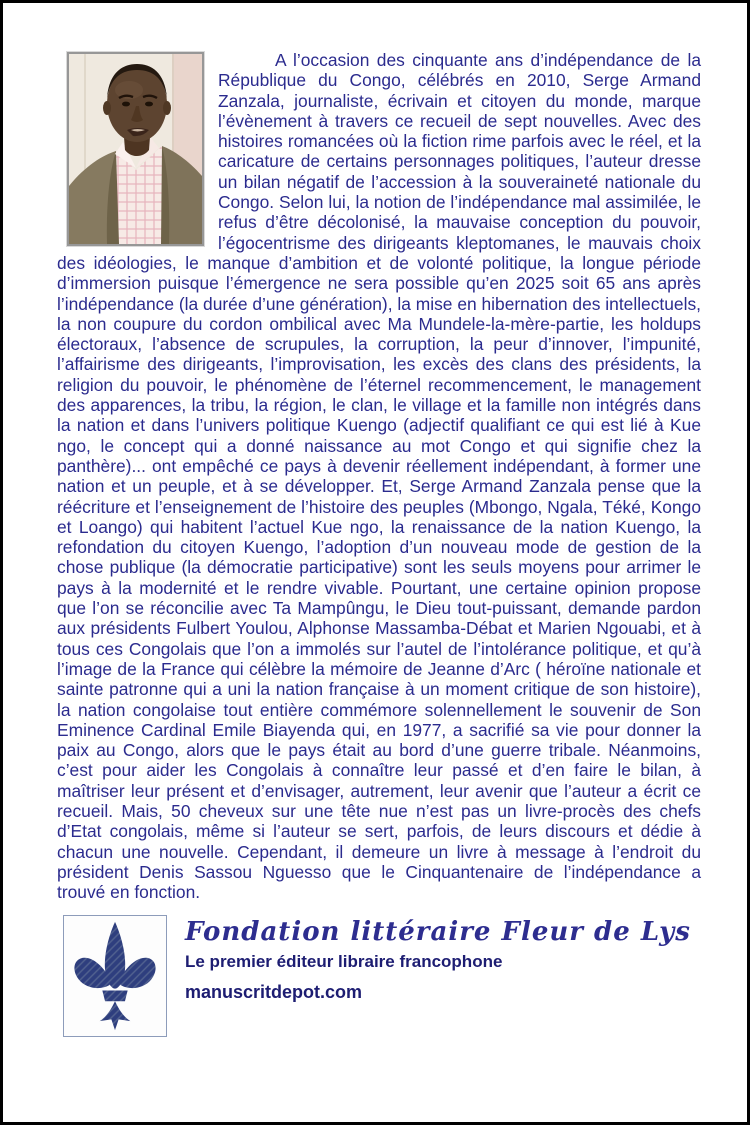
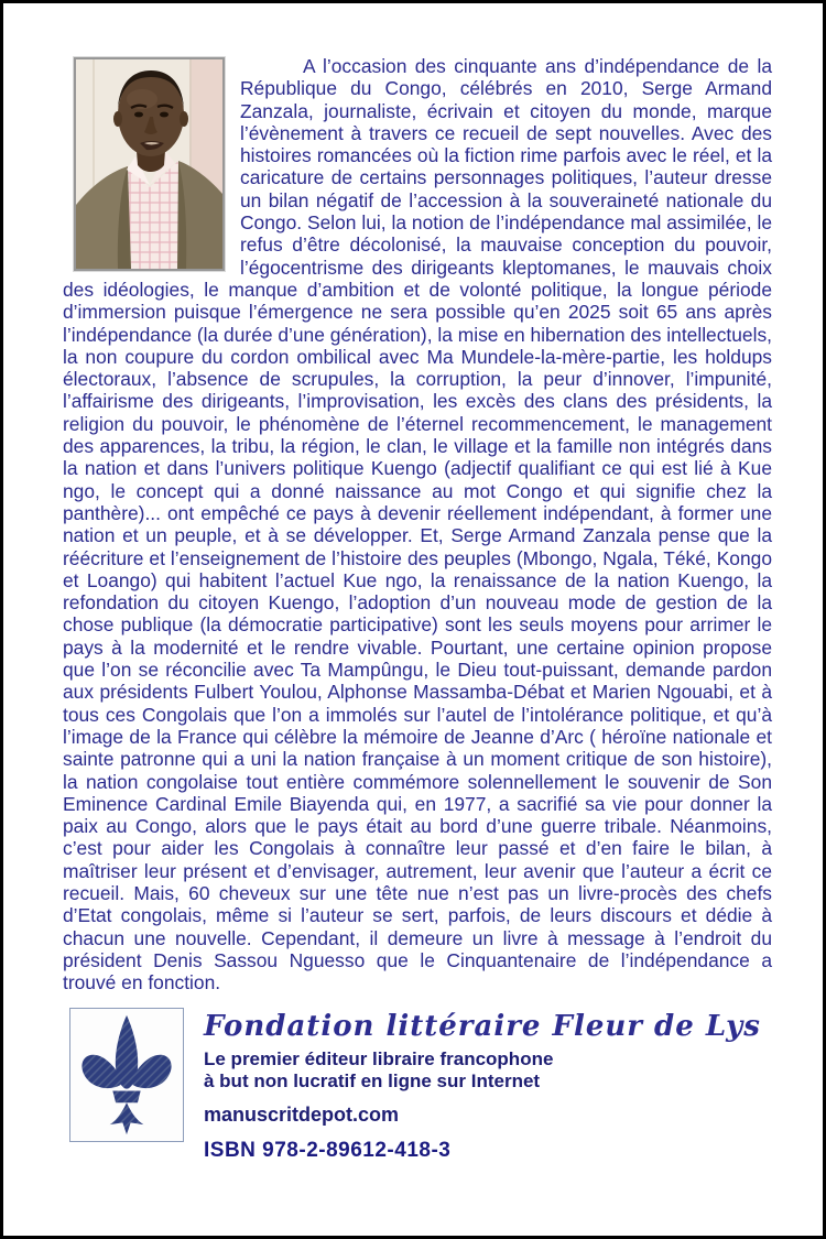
- A l’occasion des cinquante ans d’indépendance de la République du Congo, célébrés en 2010, Serge Armand Zanzala, journaliste, écrivain et citoyen du monde, marque l’évènement à travers ce recueil de sept nouvelles. Avec des histoires romancées où la fiction rime parfois avec le réel, et la caricature de certains personnages politiques, l’auteur dresse un bilan négatif de l’accession à la souveraineté nationale du Congo. Selon lui, la notion de l’indépendance mal assimilée, le refus d’être décolonisé, la mauvaise conception du pouvoir, l’égocentrisme des dirigeants kleptomanes, le mauvais choix des idéologies, le manque d’ambition et de volonté politique, la longue période d’immersion puisque l’émergence ne sera possible qu’en 2025 soit 65 ans après l’indépendance (la durée d’une génération), la mise en hibernation des intellectuels, la non coupure du cordon ombilical avec Ma Mundele-la-mère-partie, les holdups électoraux, l’absence de scrupules, la corruption, la peur d’innover, l’impunité, l’affairisme des dirigeants, l’improvisation, les excès des clans des présidents, la religion du pouvoir, le phénomène de l’éternel recommencement, le management des apparences, la tribu, la région, le clan, le village et la famille non intégrés dans la nation et dans l’univers politique Kuengo (adjectif qualifiant ce qui est lié à Kue ngo, le concept qui a donné naissance au mot Congo et qui signifie chez la panthère)... ont empêché ce pays à devenir réellement indépendant, à former une nation et un peuple, et à se développer. Et, Serge Armand Zanzala pense que la réécriture et l’enseignement de l’histoire des peuples (Mbongo, Ngala, Téké, Kongo et Loango) qui habitent l’actuel Kue ngo, la renaissance de la nation Kuengo, la refondation du citoyen Kuengo, l’adoption d’un nouveau mode de gestion de la chose publique (la démocratie participative) sont les seuls moyens pour arrimer le pays à la modernité et le rendre vivable. Pourtant, une certaine opinion propose que l’on se réconcilie avec Ta Mampûngu, le Dieu tout-puissant, demande pardon aux présidents Fulbert Youlou, Alphonse Massamba-Débat et Marien Ngouabi, et à tous ces Congolais que l’on a immolés sur l’autel de l’intolérance politique, et qu’à l’image de la France qui célèbre la mémoire de Jeanne d’Arc ( héroïne nationale et sainte patronne qui a uni la nation française à un moment critique de son histoire), la nation congolaise tout entière commémore solennellement le souvenir de Son Eminence Cardinal Emile Biayenda qui, en 1977, a sacrifié sa vie pour donner la paix au Congo, alors que le pays était au bord d’une guerre tribale. Néanmoins, c’est pour aider les Congolais à connaître leur passé et d’en faire le bilan, à maîtriser leur présent et d’envisager, autrement, leur avenir que l’auteur a écrit ce recueil. Mais, 50 cheveux sur une tête nue n’est pas un livre-procès des chefs d’Etat congolais, même si l’auteur se sert, parfois, de leurs discours et dédie à chacun une nouvelle. Cependant, il demeure un livre à message à l’endroit du président Denis Sassou Nguesso que le Cinquantenaire de l’indépendance a trouvé en fonction.
+ A l’occasion des cinquante ans d’indépendance de la République du Congo, célébrés en 2010, Serge Armand Zanzala, journaliste, écrivain et citoyen du monde, marque l’évènement à travers ce recueil de sept nouvelles. Avec des histoires romancées où la fiction rime parfois avec le réel, et la caricature de certains personnages politiques, l’auteur dresse un bilan négatif de l’accession à la souveraineté nationale du Congo. Selon lui, la notion de l’indépendance mal assimilée, le refus d’être décolonisé, la mauvaise conception du pouvoir, l’égocentrisme des dirigeants kleptomanes, le mauvais choix des idéologies, le manque d’ambition et de volonté politique, la longue période d’immersion puisque l’émergence ne sera possible qu’en 2025 soit 65 ans après l’indépendance (la durée d’une génération), la mise en hibernation des intellectuels, la non coupure du cordon ombilical avec Ma Mundele-la-mère-partie, les holdups électoraux, l’absence de scrupules, la corruption, la peur d’innover, l’impunité, l’affairisme des dirigeants, l’improvisation, les excès des clans des présidents, la religion du pouvoir, le phénomène de l’éternel recommencement, le management des apparences, la tribu, la région, le clan, le village et la famille non intégrés dans la nation et dans l’univers politique Kuengo (adjectif qualifiant ce qui est lié à Kue ngo, le concept qui a donné naissance au mot Congo et qui signifie chez la panthère)... ont empêché ce pays à devenir réellement indépendant, à former une nation et un peuple, et à se développer. Et, Serge Armand Zanzala pense que la réécriture et l’enseignement de l’histoire des peuples (Mbongo, Ngala, Téké, Kongo et Loango) qui habitent l’actuel Kue ngo, la renaissance de la nation Kuengo, la refondation du citoyen Kuengo, l’adoption d’un nouveau mode de gestion de la chose publique (la démocratie participative) sont les seuls moyens pour arrimer le pays à la modernité et le rendre vivable. Pourtant, une certaine opinion propose que l’on se réconcilie avec Ta Mampûngu, le Dieu tout-puissant, demande pardon aux présidents Fulbert Youlou, Alphonse Massamba-Débat et Marien Ngouabi, et à tous ces Congolais que l’on a immolés sur l’autel de l’intolérance politique, et qu’à l’image de la France qui célèbre la mémoire de Jeanne d’Arc ( héroïne nationale et sainte patronne qui a uni la nation française à un moment critique de son histoire), la nation congolaise tout entière commémore solennellement le souvenir de Son Eminence Cardinal Emile Biayenda qui, en 1977, a sacrifié sa vie pour donner la paix au Congo, alors que le pays était au bord d’une guerre tribale. Néanmoins, c’est pour aider les Congolais à connaître leur passé et d’en faire le bilan, à maîtriser leur présent et d’envisager, autrement, leur avenir que l’auteur a écrit ce recueil. Mais, 60 cheveux sur une tête nue n’est pas un livre-procès des chefs d’Etat congolais, même si l’auteur se sert, parfois, de leurs discours et dédie à chacun une nouvelle. Cependant, il demeure un livre à message à l’endroit du président Denis Sassou Nguesso que le Cinquantenaire de l’indépendance a trouvé en fonction.
  Fondation littéraire Fleur de Lys
  Le premier éditeur libraire francophone
+ à but non lucratif en ligne sur Internet
  manuscritdepot.com
+ ISBN 978-2-89612-418-3
